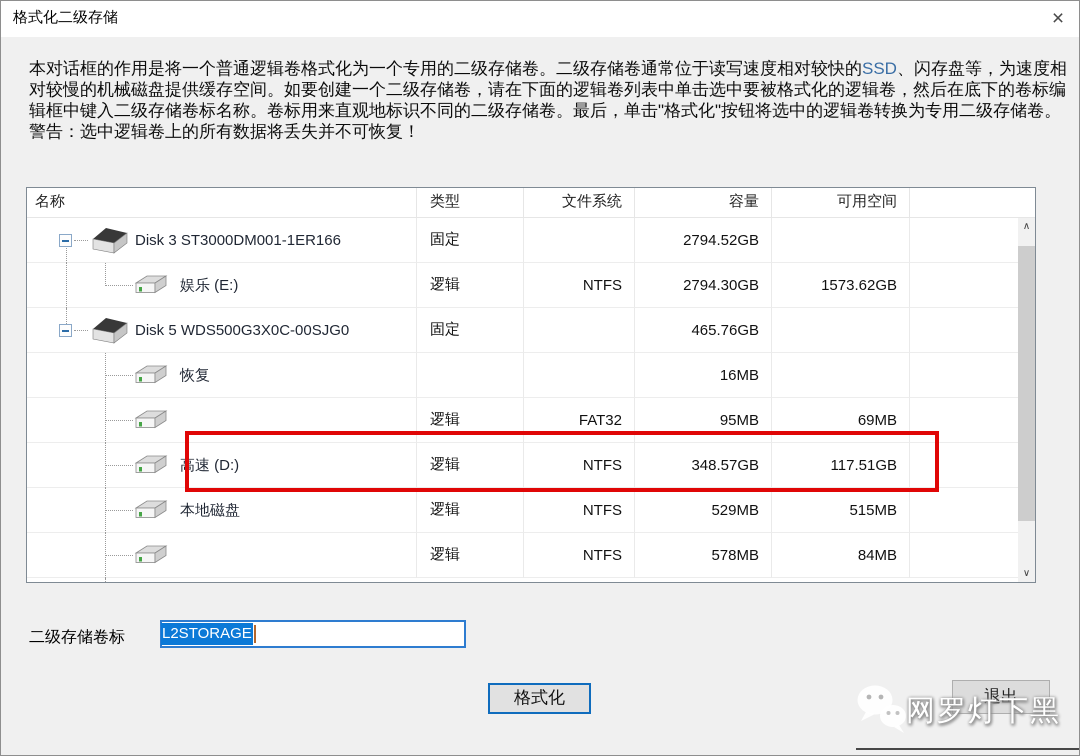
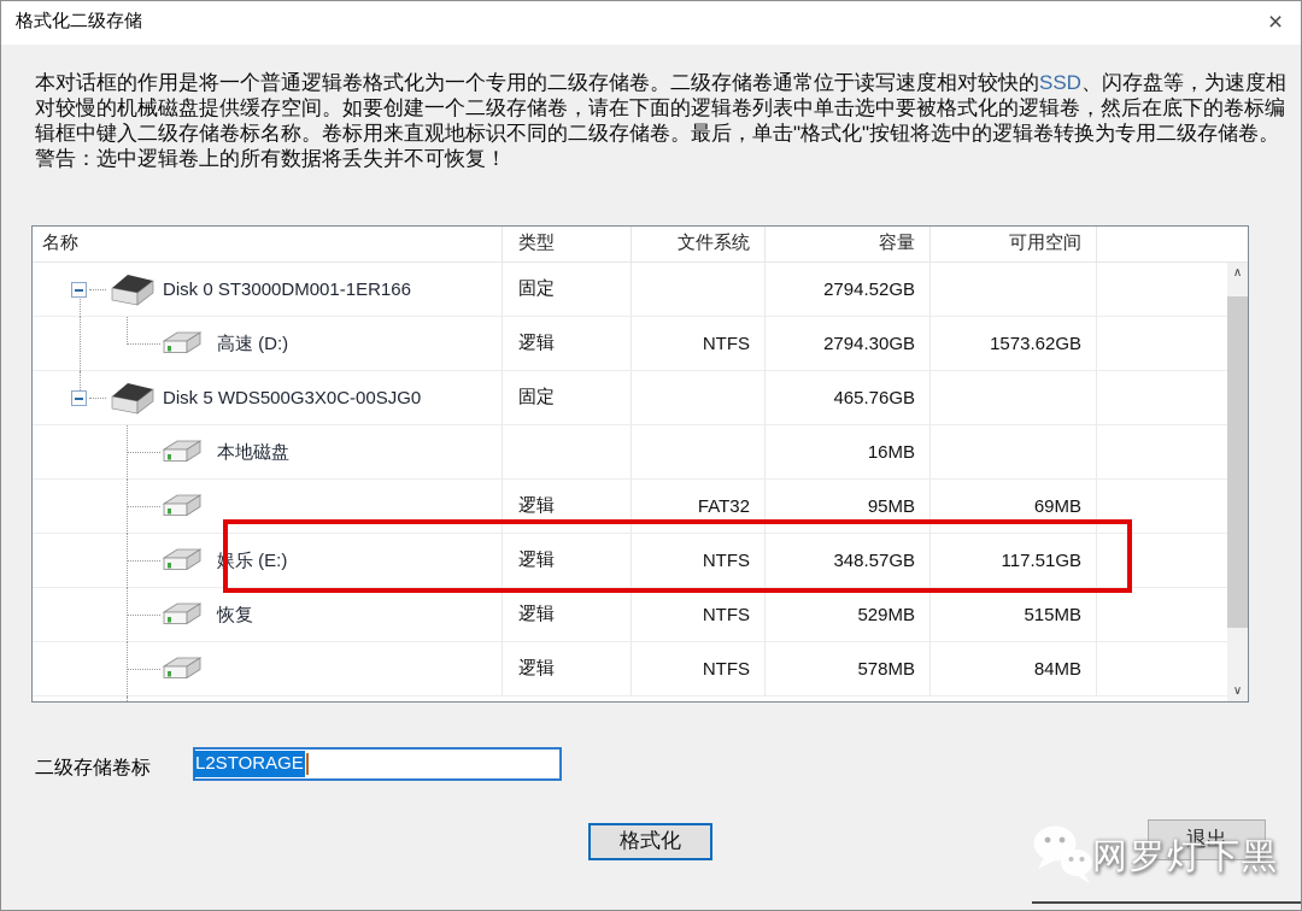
  格式化二级存储
  ×
  本对话框的作用是将一个普通逻辑卷格式化为一个专用的二级存储卷。二级存储卷通常位于读写速度相对较快的SSD、闪存盘等，为速度相
  对较慢的机械磁盘提供缓存空间。如要创建一个二级存储卷，请在下面的逻辑卷列表中单击选中要被格式化的逻辑卷，然后在底下的卷标编
  辑框中键入二级存储卷标名称。卷标用来直观地标识不同的二级存储卷。最后，单击"格式化"按钮将选中的逻辑卷转换为专用二级存储卷。
  警告：选中逻辑卷上的所有数据将丢失并不可恢复！
  名称
  类型
  文件系统
  容量
  可用空间
- Disk 3 ST3000DM001-1ER166
+ Disk 0 ST3000DM001-1ER166
  固定
  2794.52GB
- 娱乐 (E:)
+ 高速 (D:)
  逻辑
  NTFS
  2794.30GB
  1573.62GB
  Disk 5 WDS500G3X0C-00SJG0
  固定
  465.76GB
- 恢复
+ 本地磁盘
  16MB
  逻辑
  FAT32
  95MB
  69MB
- 高速 (D:)
+ 娱乐 (E:)
  逻辑
  NTFS
  348.57GB
  117.51GB
- 本地磁盘
+ 恢复
  逻辑
  NTFS
  529MB
  515MB
  逻辑
  NTFS
  578MB
  84MB
  ∧
  ∨
  二级存储卷标
  L2STORAGE
  格式化
  退出
  网罗灯下黑
